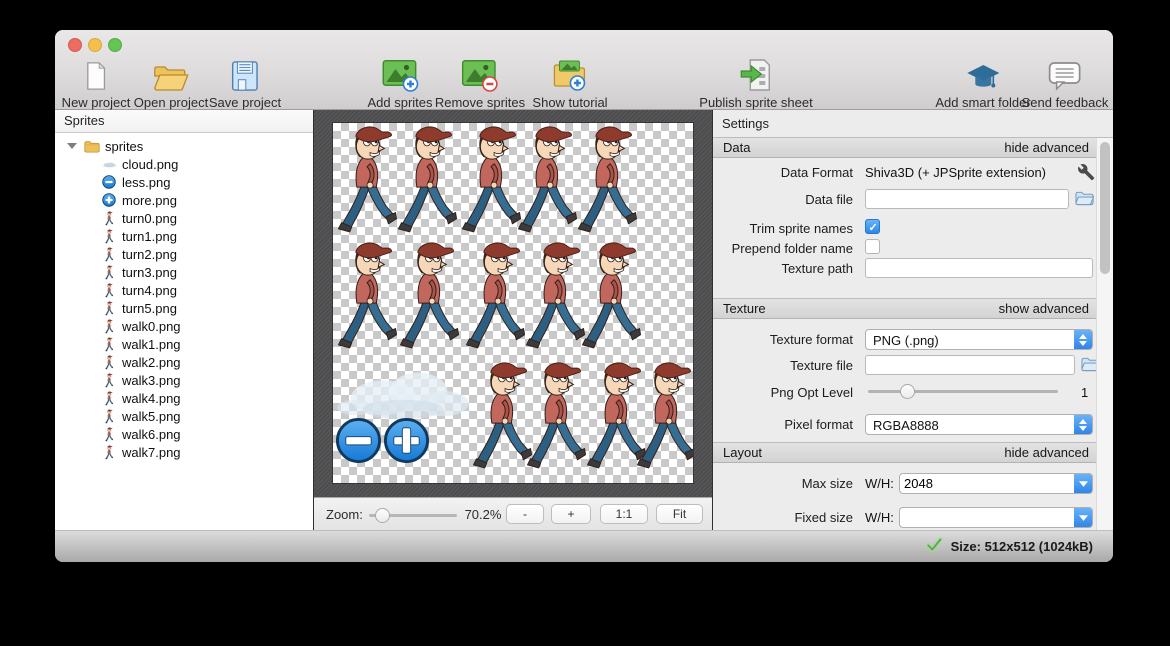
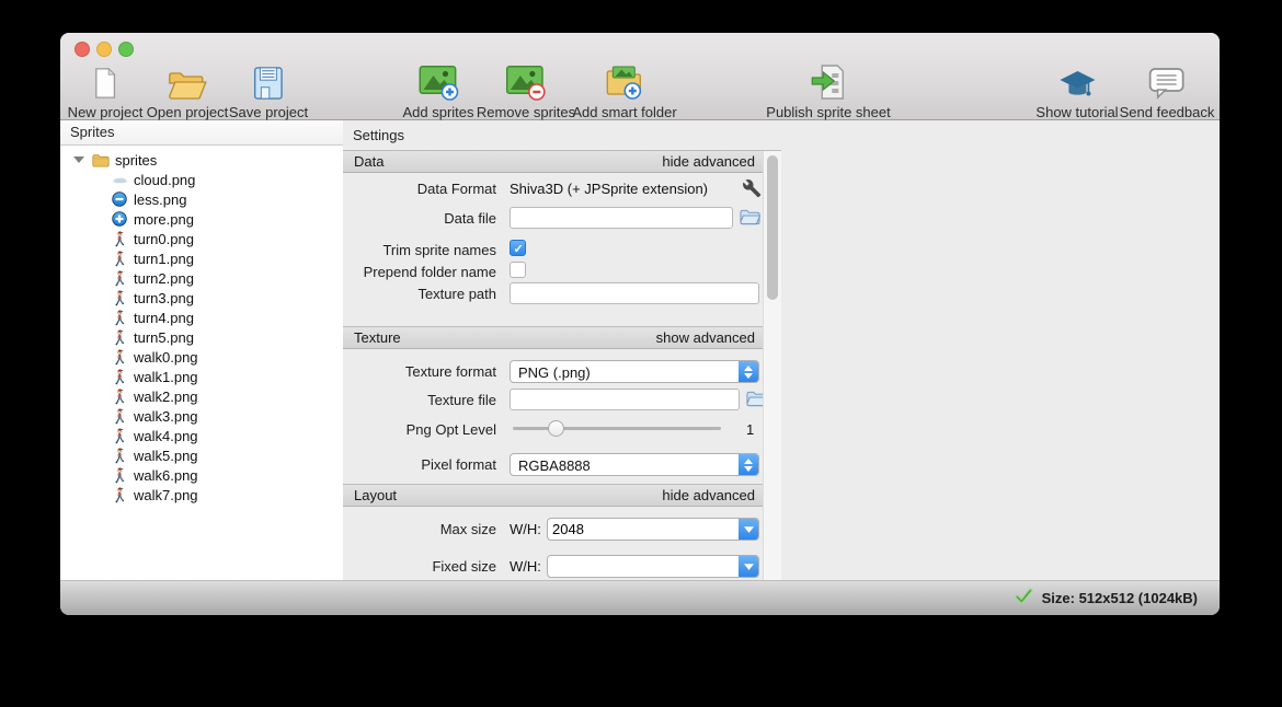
  New project
  Open project
  Save project
  Add sprites
  Remove sprites
- Show tutorial
+ Add smart folder
  Publish sprite sheet
- Add smart folder
+ Show tutorial
  Send feedback
  Sprites
  sprites
  cloud.png
  less.png
  more.png
  turn0.png
  turn1.png
  turn2.png
  turn3.png
  turn4.png
  turn5.png
  walk0.png
  walk1.png
  walk2.png
  walk3.png
  walk4.png
  walk5.png
  walk6.png
  walk7.png
- Zoom:
- 70.2%
- -
- +
- 1:1
- Fit
  Settings
  Data
  hide advanced
  Data Format
  Shiva3D (+ JPSprite extension)
  Data file
  Trim sprite names
  Prepend folder name
  Texture path
  Texture
  show advanced
  Texture format
  PNG (.png)
  Texture file
  Png Opt Level
  1
  Pixel format
  RGBA8888
  Layout
  hide advanced
  Max size
  W/H:
  2048
  Fixed size
  W/H:
  Size: 512x512 (1024kB)
